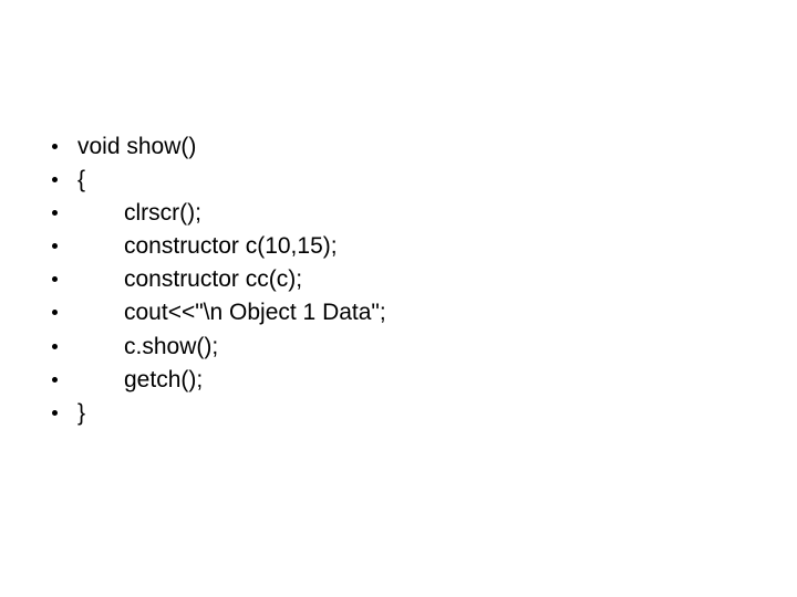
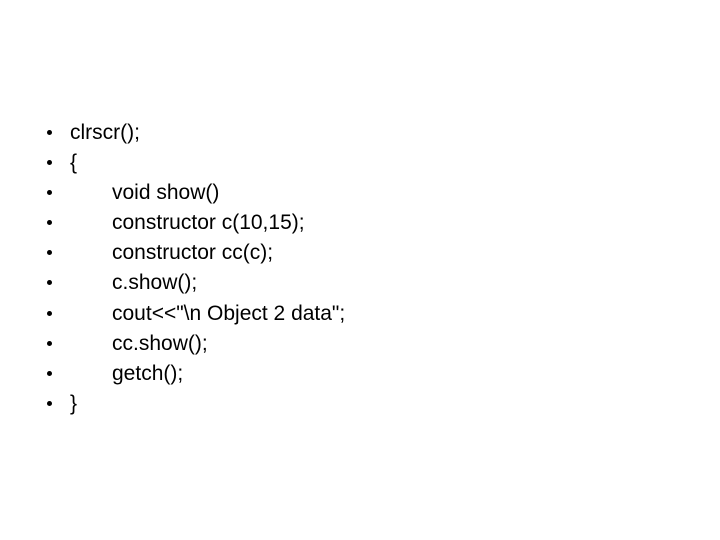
- void show()
+ clrscr();
  {
- clrscr();
+ void show()
  constructor c(10,15);
  constructor cc(c);
- cout<<"\n Object 1 Data";
  c.show();
+ cout<<"\n Object 2 data";
+ cc.show();
  getch();
  }
